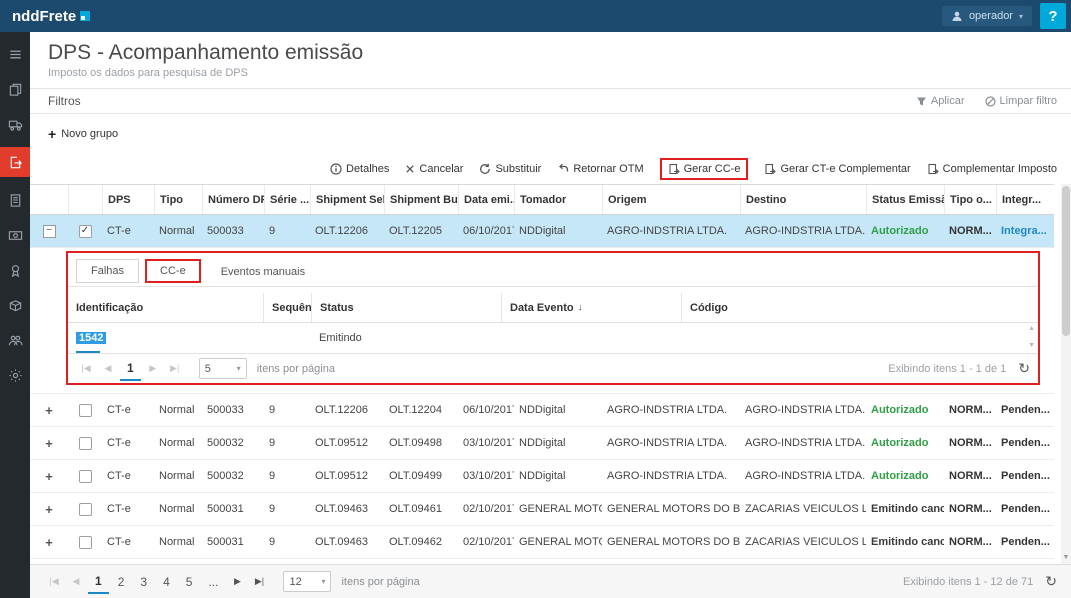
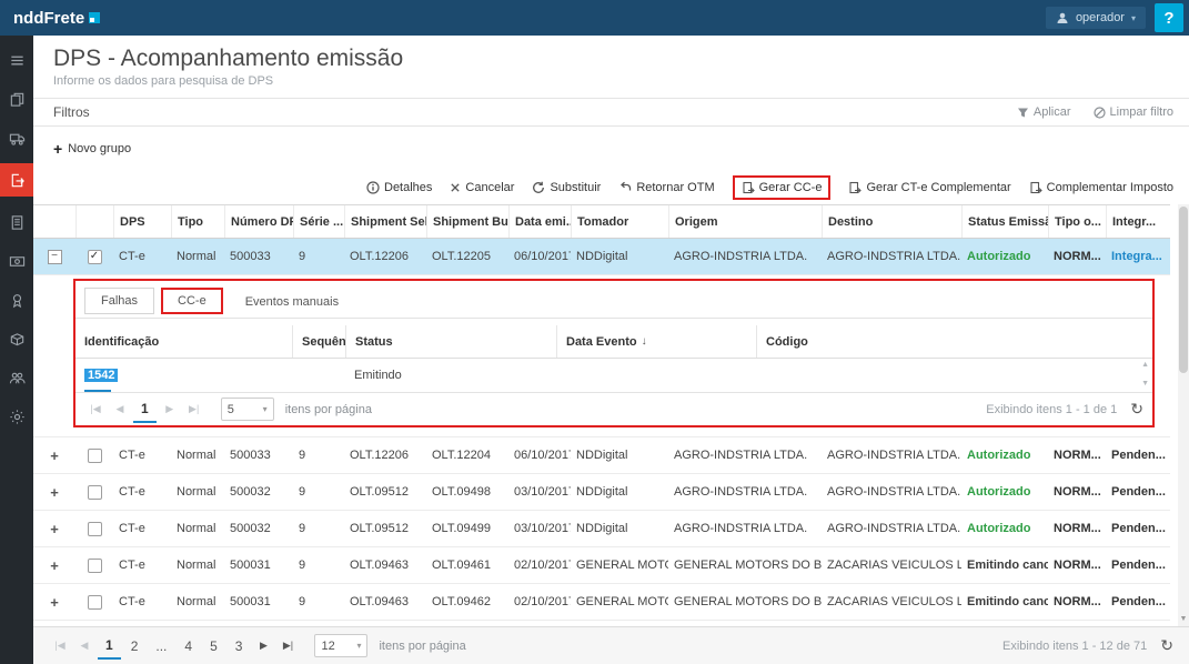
  nddFrete
  operador
  ▾
  ?
  DPS - Acompanhamento emissão
- Imposto os dados para pesquisa de DPS
+ Informe os dados para pesquisa de DPS
  Filtros
  Aplicar
  Limpar filtro
  +
  Novo grupo
  Detalhes
  Cancelar
  Substituir
  Retornar OTM
  Gerar CC-e
  Gerar CT-e Complementar
  Complementar Imposto
  DPS
  Tipo
  Número D
  Série ...
  Shipment Se
  Shipment Bu
  Data emi.
  Tomador
  Origem
  Destino
  Status Emiss
  Tipo o...
  Integr...
  −
  ✓
  CT-e
  Normal
  500033
  9
  OLT.12206
  OLT.12205
  06/10/201
  NDDigital
  AGRO-INDSTRIA LTDA.
  AGRO-INDSTRIA LTDA.
  Autorizado
  NORM...
  Integra...
  Falhas
  CC-e
  Eventos manuais
  Identificação
  Status
  Data Evento
  ↓
  Código
  1542
  Emitindo
  |◀
  ◀
  1
  ▶
  ▶|
  5
  ▾
  itens por página
  Exibindo itens 1 - 1 de 1
  ↻
  +
  CT-e
  Normal
  500033
  9
  OLT.12206
  OLT.12204
  06/10/201
  NDDigital
  AGRO-INDSTRIA LTDA.
  AGRO-INDSTRIA LTDA.
  Autorizado
  NORM...
  Penden...
  +
  CT-e
  Normal
  500032
  9
  OLT.09512
  OLT.09498
  03/10/201
  NDDigital
  AGRO-INDSTRIA LTDA.
  AGRO-INDSTRIA LTDA.
  Autorizado
  NORM...
  Penden...
  +
  CT-e
  Normal
  500032
  9
  OLT.09512
  OLT.09499
  03/10/201
  NDDigital
  AGRO-INDSTRIA LTDA.
  AGRO-INDSTRIA LTDA.
  Autorizado
  NORM...
  Penden...
  +
  CT-e
  Normal
  500031
  9
  OLT.09463
  OLT.09461
  02/10/201
  GENERAL MOTORS DO B
  ZACARIAS VEICULOS L
  NORM...
  Penden...
  +
  CT-e
  Normal
  500031
  9
  OLT.09463
  OLT.09462
  02/10/201
  GENERAL MOTORS DO B
  ZACARIAS VEICULOS L
  NORM...
  Penden...
  |◀
  ◀
  1
  2
- 3
+ ...
  4
  5
- ...
+ 3
  ▶
  ▶|
  12
  ▾
  itens por página
  Exibindo itens 1 - 12 de 71
  ↻
